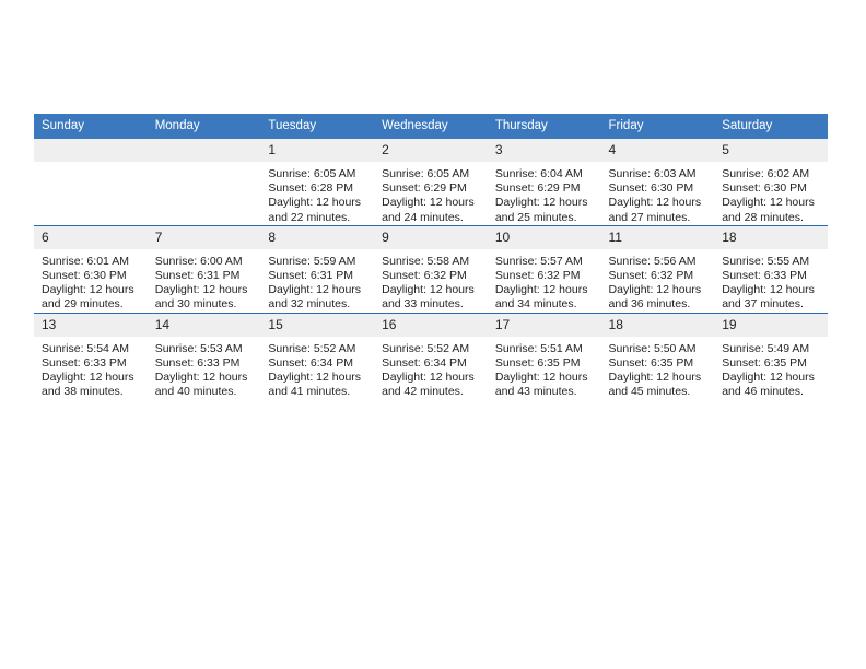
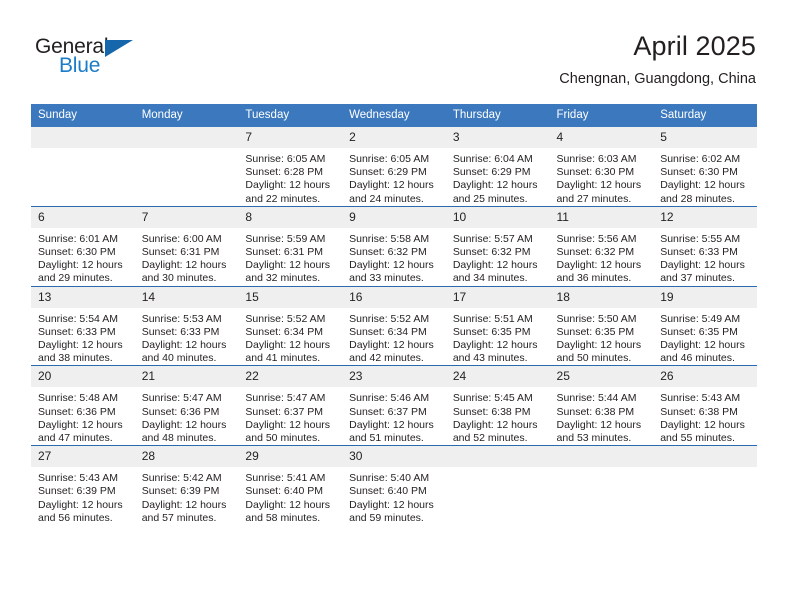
+ General
+ Blue
+ April 2025
+ Chengnan, Guangdong, China
  Sunday	Monday	Tuesday	Wednesday	Thursday	Friday	Saturday
- 		1Sunrise: 6:05 AMSunset: 6:28 PMDaylight: 12 hoursand 22 minutes.	2Sunrise: 6:05 AMSunset: 6:29 PMDaylight: 12 hoursand 24 minutes.	3Sunrise: 6:04 AMSunset: 6:29 PMDaylight: 12 hoursand 25 minutes.	4Sunrise: 6:03 AMSunset: 6:30 PMDaylight: 12 hoursand 27 minutes.	5Sunrise: 6:02 AMSunset: 6:30 PMDaylight: 12 hoursand 28 minutes.
+ 		7Sunrise: 6:05 AMSunset: 6:28 PMDaylight: 12 hoursand 22 minutes.	2Sunrise: 6:05 AMSunset: 6:29 PMDaylight: 12 hoursand 24 minutes.	3Sunrise: 6:04 AMSunset: 6:29 PMDaylight: 12 hoursand 25 minutes.	4Sunrise: 6:03 AMSunset: 6:30 PMDaylight: 12 hoursand 27 minutes.	5Sunrise: 6:02 AMSunset: 6:30 PMDaylight: 12 hoursand 28 minutes.
- 6Sunrise: 6:01 AMSunset: 6:30 PMDaylight: 12 hoursand 29 minutes.	7Sunrise: 6:00 AMSunset: 6:31 PMDaylight: 12 hoursand 30 minutes.	8Sunrise: 5:59 AMSunset: 6:31 PMDaylight: 12 hoursand 32 minutes.	9Sunrise: 5:58 AMSunset: 6:32 PMDaylight: 12 hoursand 33 minutes.	10Sunrise: 5:57 AMSunset: 6:32 PMDaylight: 12 hoursand 34 minutes.	11Sunrise: 5:56 AMSunset: 6:32 PMDaylight: 12 hoursand 36 minutes.	18Sunrise: 5:55 AMSunset: 6:33 PMDaylight: 12 hoursand 37 minutes.
+ 6Sunrise: 6:01 AMSunset: 6:30 PMDaylight: 12 hoursand 29 minutes.	7Sunrise: 6:00 AMSunset: 6:31 PMDaylight: 12 hoursand 30 minutes.	8Sunrise: 5:59 AMSunset: 6:31 PMDaylight: 12 hoursand 32 minutes.	9Sunrise: 5:58 AMSunset: 6:32 PMDaylight: 12 hoursand 33 minutes.	10Sunrise: 5:57 AMSunset: 6:32 PMDaylight: 12 hoursand 34 minutes.	11Sunrise: 5:56 AMSunset: 6:32 PMDaylight: 12 hoursand 36 minutes.	12Sunrise: 5:55 AMSunset: 6:33 PMDaylight: 12 hoursand 37 minutes.
- 13Sunrise: 5:54 AMSunset: 6:33 PMDaylight: 12 hoursand 38 minutes.	14Sunrise: 5:53 AMSunset: 6:33 PMDaylight: 12 hoursand 40 minutes.	15Sunrise: 5:52 AMSunset: 6:34 PMDaylight: 12 hoursand 41 minutes.	16Sunrise: 5:52 AMSunset: 6:34 PMDaylight: 12 hoursand 42 minutes.	17Sunrise: 5:51 AMSunset: 6:35 PMDaylight: 12 hoursand 43 minutes.	18Sunrise: 5:50 AMSunset: 6:35 PMDaylight: 12 hoursand 45 minutes.	19Sunrise: 5:49 AMSunset: 6:35 PMDaylight: 12 hoursand 46 minutes.
+ 13Sunrise: 5:54 AMSunset: 6:33 PMDaylight: 12 hoursand 38 minutes.	14Sunrise: 5:53 AMSunset: 6:33 PMDaylight: 12 hoursand 40 minutes.	15Sunrise: 5:52 AMSunset: 6:34 PMDaylight: 12 hoursand 41 minutes.	16Sunrise: 5:52 AMSunset: 6:34 PMDaylight: 12 hoursand 42 minutes.	17Sunrise: 5:51 AMSunset: 6:35 PMDaylight: 12 hoursand 43 minutes.	18Sunrise: 5:50 AMSunset: 6:35 PMDaylight: 12 hoursand 50 minutes.	19Sunrise: 5:49 AMSunset: 6:35 PMDaylight: 12 hoursand 46 minutes.
+ 20Sunrise: 5:48 AMSunset: 6:36 PMDaylight: 12 hoursand 47 minutes.	21Sunrise: 5:47 AMSunset: 6:36 PMDaylight: 12 hoursand 48 minutes.	22Sunrise: 5:47 AMSunset: 6:37 PMDaylight: 12 hoursand 50 minutes.	23Sunrise: 5:46 AMSunset: 6:37 PMDaylight: 12 hoursand 51 minutes.	24Sunrise: 5:45 AMSunset: 6:38 PMDaylight: 12 hoursand 52 minutes.	25Sunrise: 5:44 AMSunset: 6:38 PMDaylight: 12 hoursand 53 minutes.	26Sunrise: 5:43 AMSunset: 6:38 PMDaylight: 12 hoursand 55 minutes.
+ 27Sunrise: 5:43 AMSunset: 6:39 PMDaylight: 12 hoursand 56 minutes.	28Sunrise: 5:42 AMSunset: 6:39 PMDaylight: 12 hoursand 57 minutes.	29Sunrise: 5:41 AMSunset: 6:40 PMDaylight: 12 hoursand 58 minutes.	30Sunrise: 5:40 AMSunset: 6:40 PMDaylight: 12 hoursand 59 minutes.
